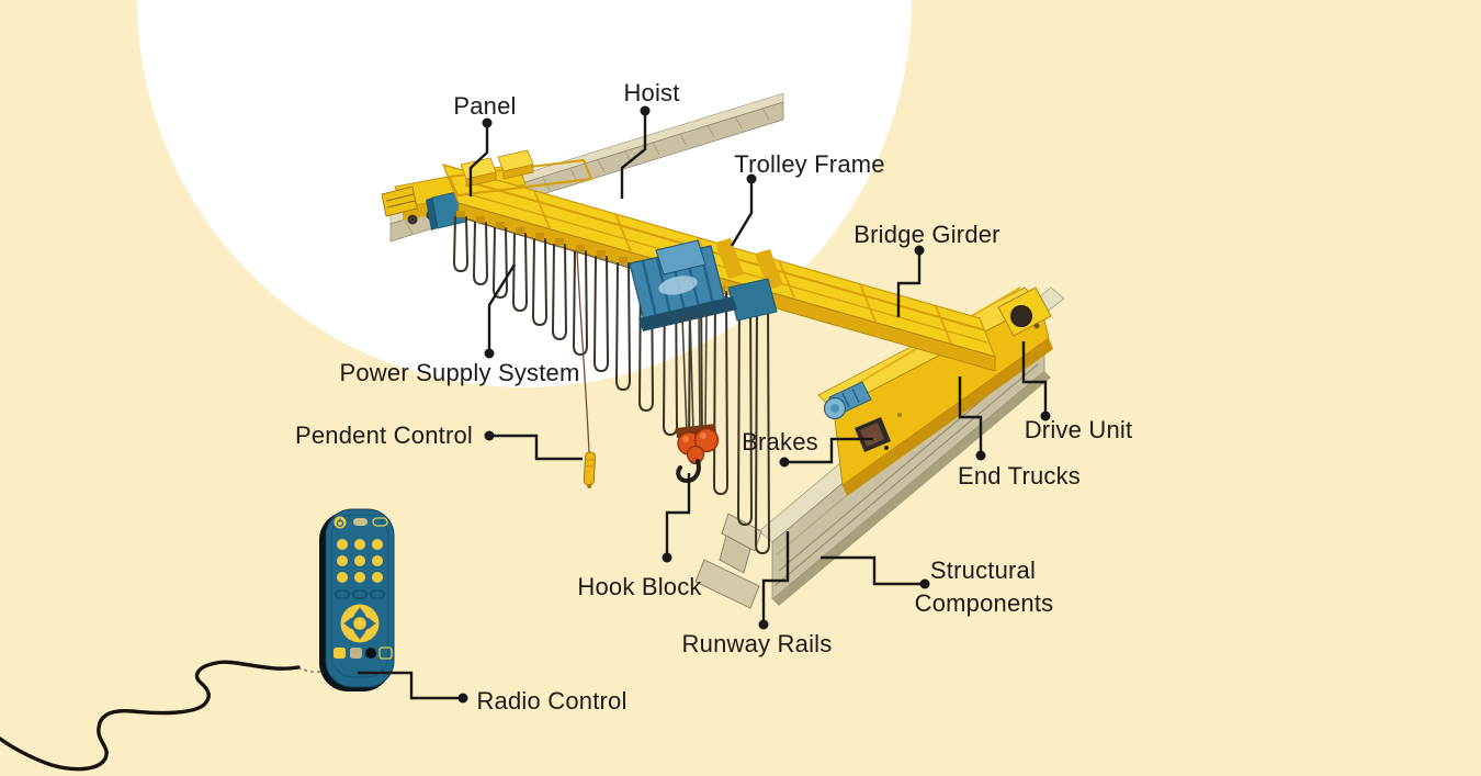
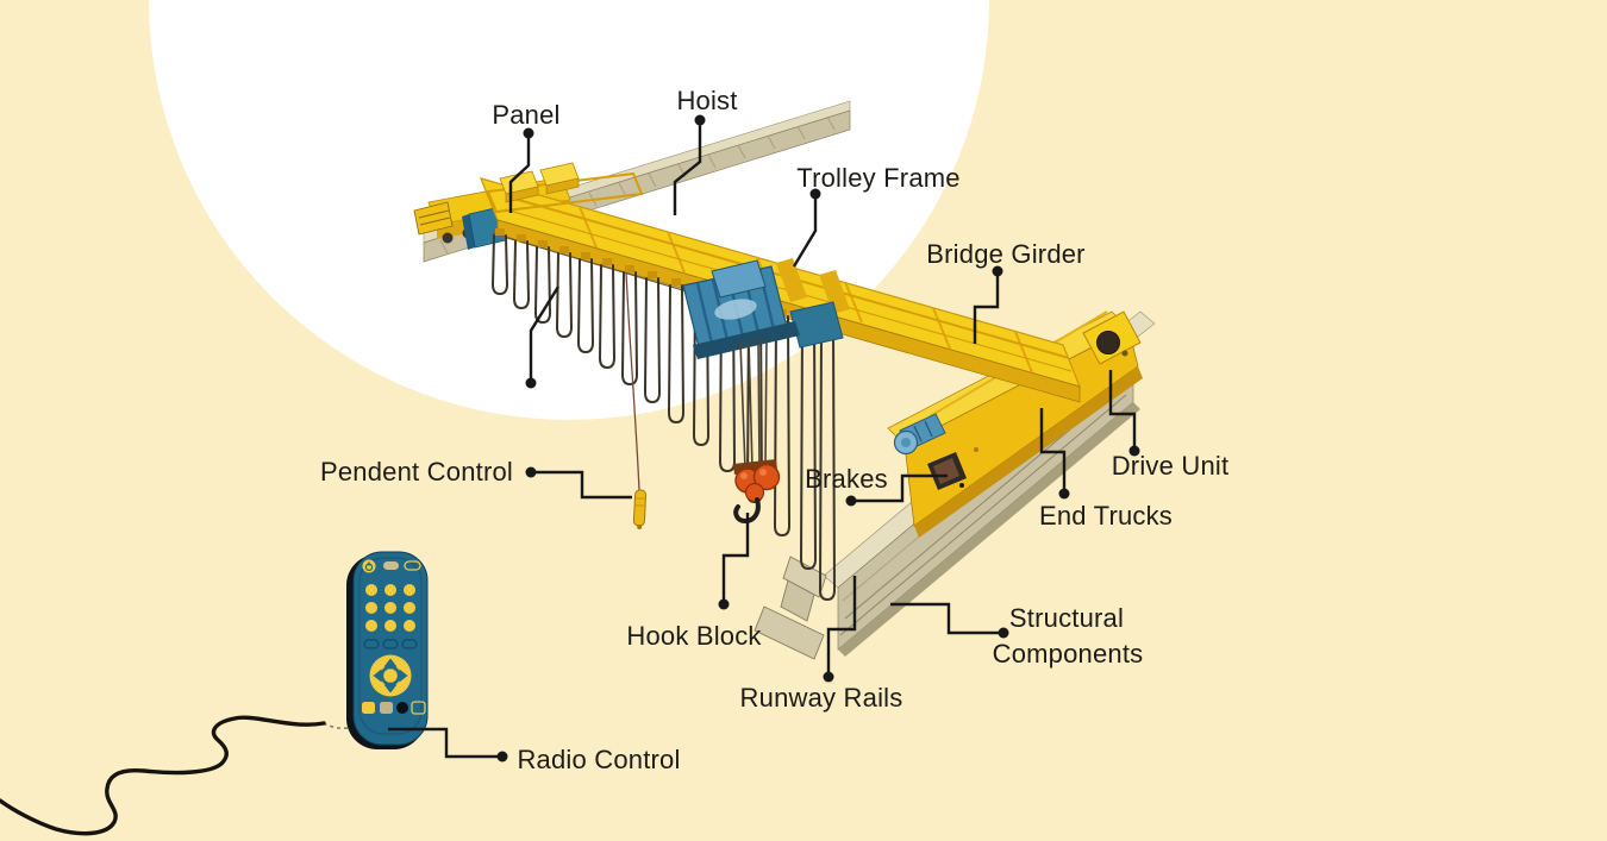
  Panel
  Hoist
  Trolley Frame
  Bridge Girder
- Power Supply System
  Pendent Control
  Brakes
  End Trucks
  Drive Unit
  Hook Block
  Structural
  Components
  Runway Rails
  Radio Control
